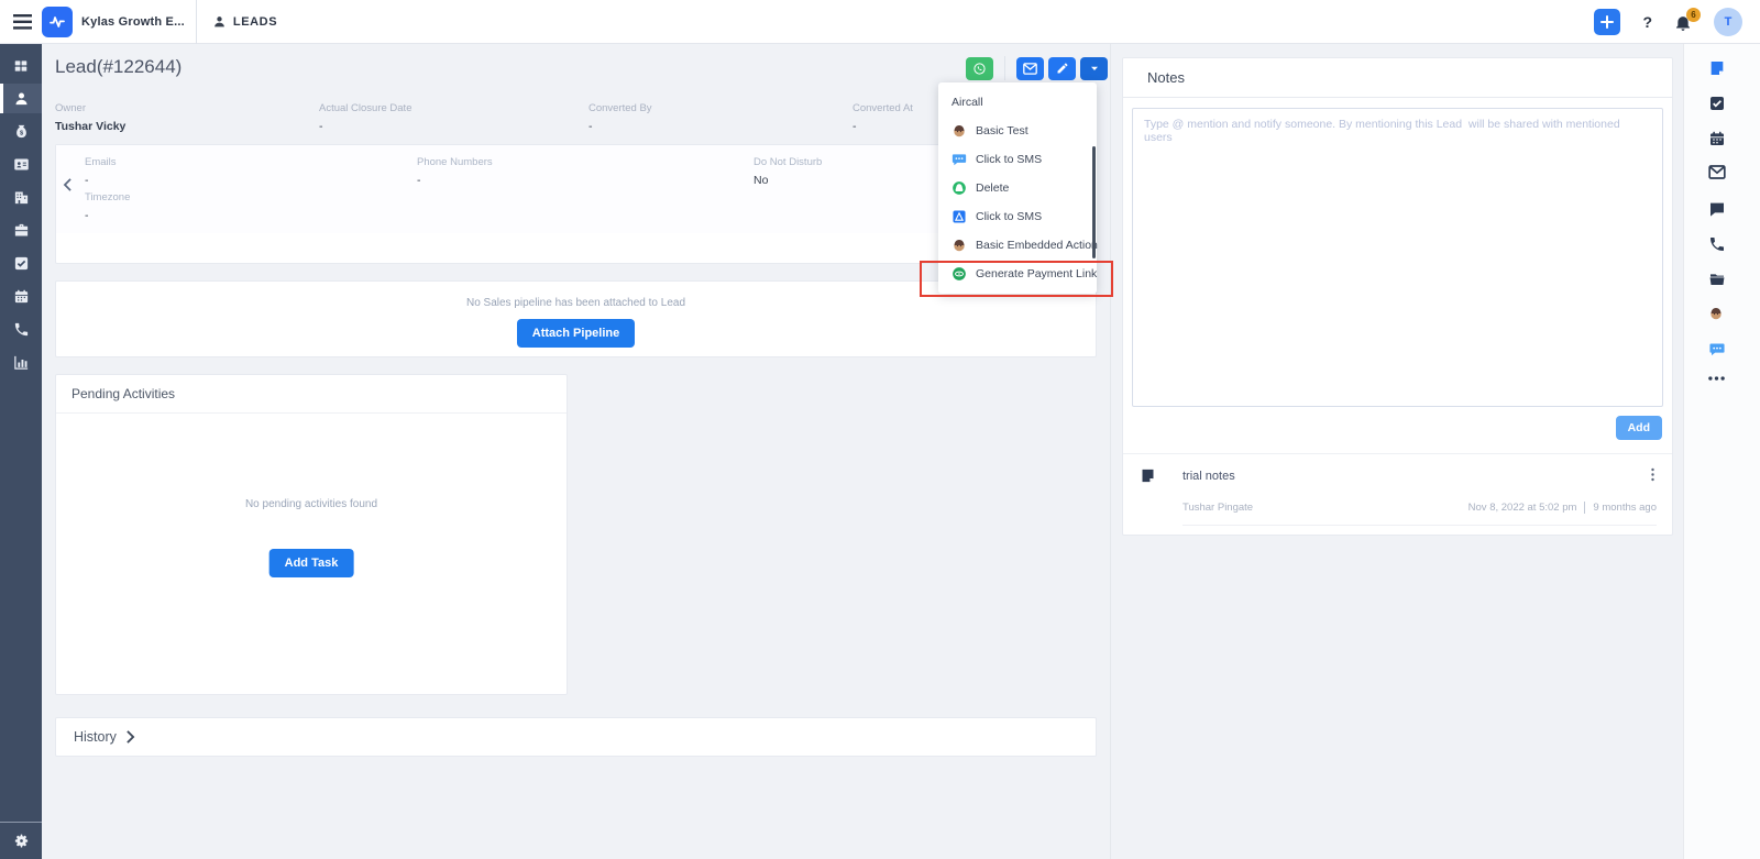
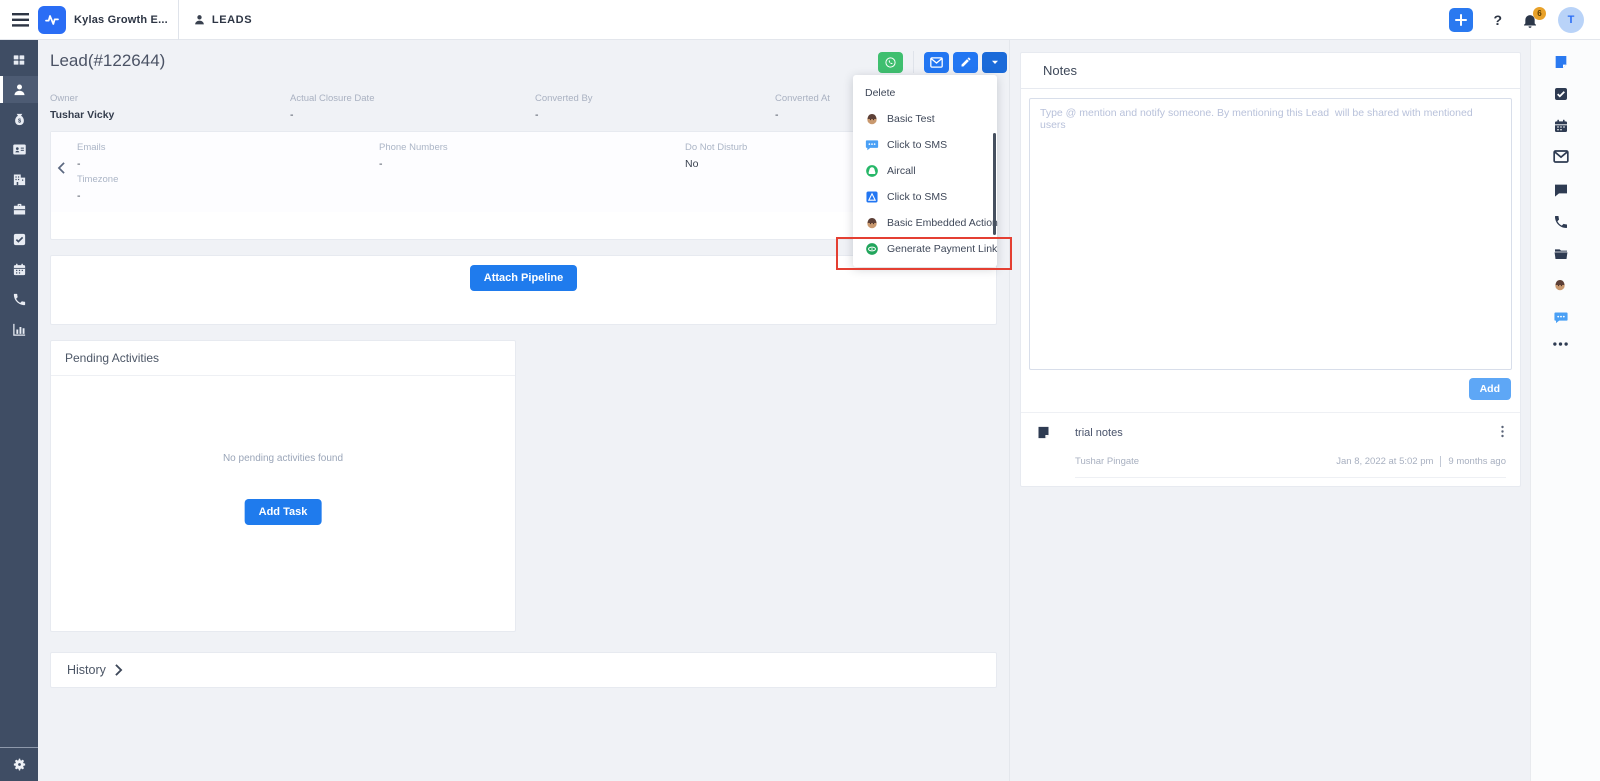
  Kylas Growth E...
  LEADS
  ?
  6
  T
  Lead(#122644)
  Owner
  Tushar Vicky
  Actual Closure Date
  -
  Converted By
  -
  Converted At
  -
  Emails
  -
  Phone Numbers
  -
  Do Not Disturb
  No
  Timezone
  -
- No Sales pipeline has been attached to Lead
  Attach Pipeline
  Pending Activities
  No pending activities found
  Add Task
  History
- Aircall
+ Delete
  Basic Test
  Click to SMS
- Delete
+ Aircall
  Click to SMS
  Basic Embedded Actio
  Generate Payment Link
  Notes
  Type @ mention and notify someone. By mentioning this Lead will be shared with mentioned users
  Add
  trial notes
  Tushar Pingate
- Nov 8, 2022 at 5:02 pm
+ Jan 8, 2022 at 5:02 pm
  9 months ago
